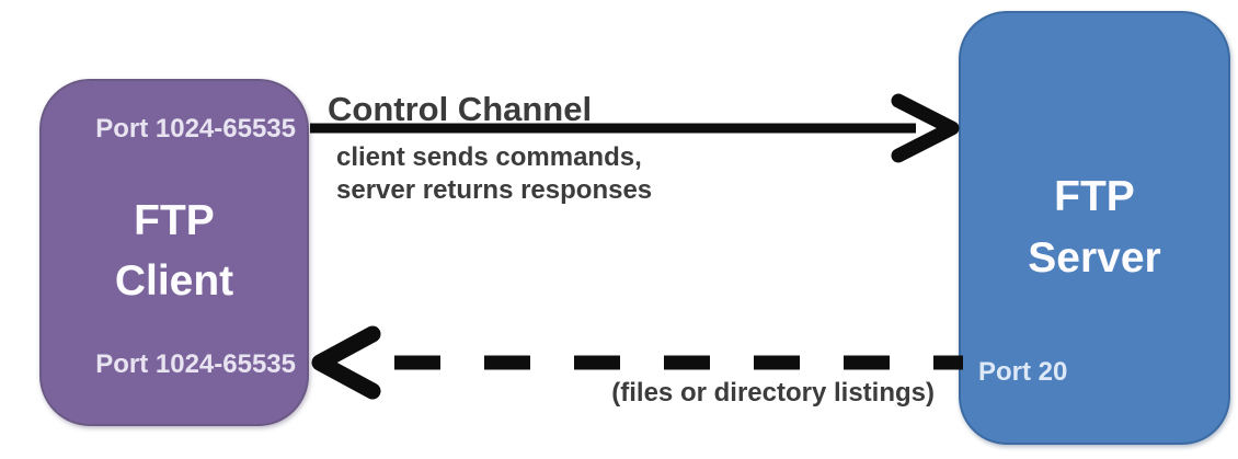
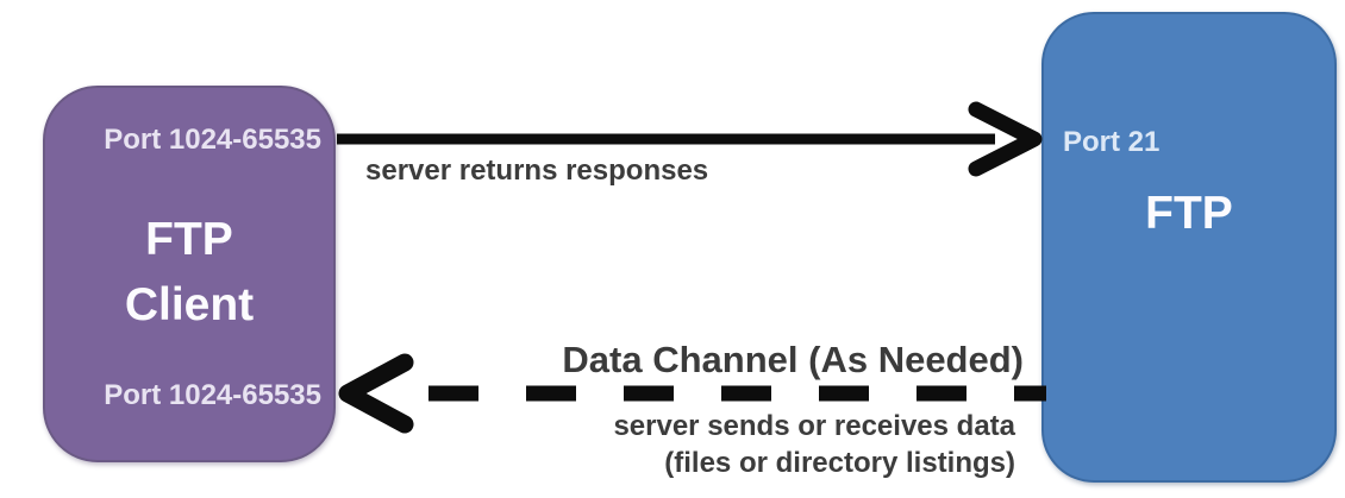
  Port 1024-65535
  FTP
  Client
  Port 1024-65535
+ Port 21
  FTP
- Server
- Port 20
- Control Channel
- client sends commands,
  server returns responses
+ Data Channel (As Needed)
+ server sends or receives data
  (files or directory listings)
